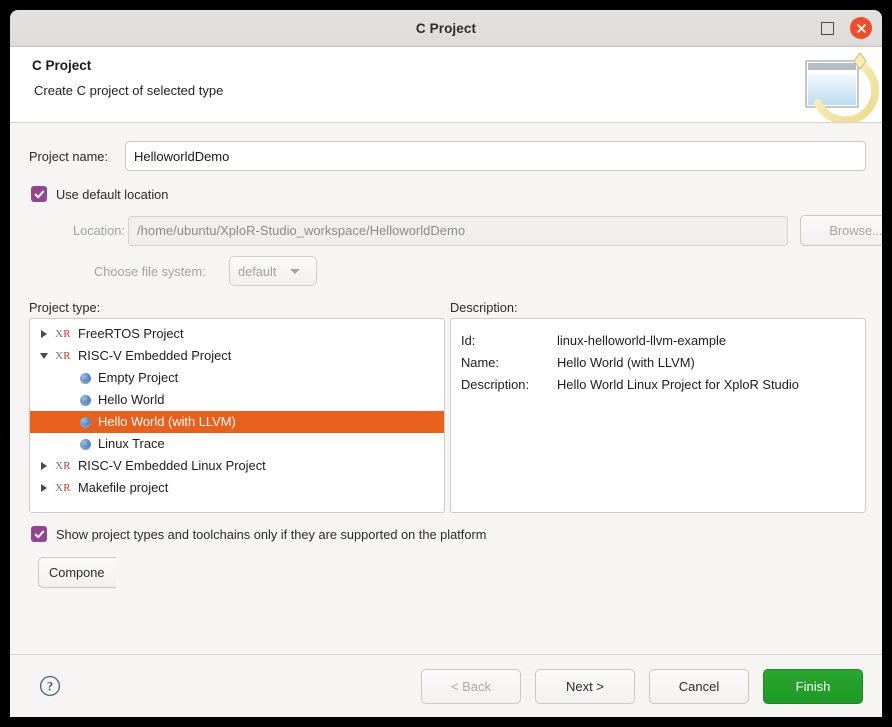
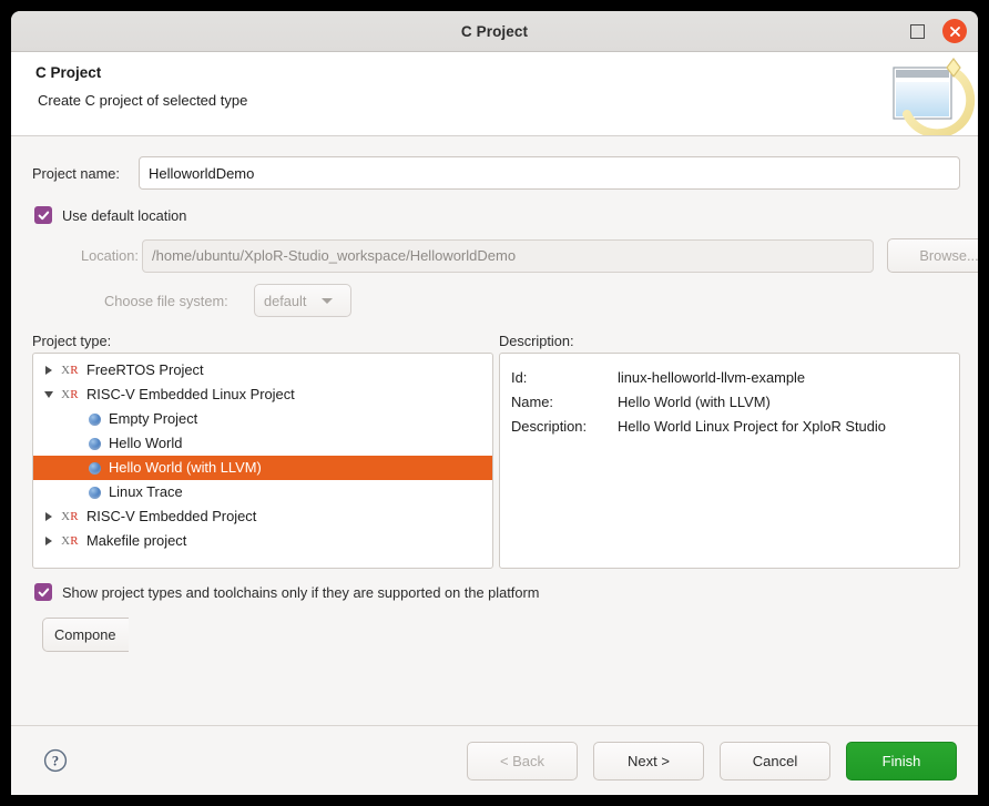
  C Project
  C Project
  Create C project of selected type
  Project name:
  HelloworldDemo
  Use default location
  Location:
  /home/ubuntu/XploR-Studio_workspace/HelloworldDemo
  Browse...
  Choose file system:
  default
  Project type:
  Description:
  XR
  FreeRTOS Project
  XR
- RISC-V Embedded Project
+ RISC-V Embedded Linux Project
  Empty Project
  Hello World
  Hello World (with LLVM)
  Linux Trace
  XR
- RISC-V Embedded Linux Project
+ RISC-V Embedded Project
  XR
  Makefile project
  Id:
  linux-helloworld-llvm-example
  Name:
  Hello World (with LLVM)
  Description:
  Hello World Linux Project for XploR Studio
  Show project types and toolchains only if they are supported on the platform
  Compone
  ?
  < Back
  Next >
  Cancel
  Finish
